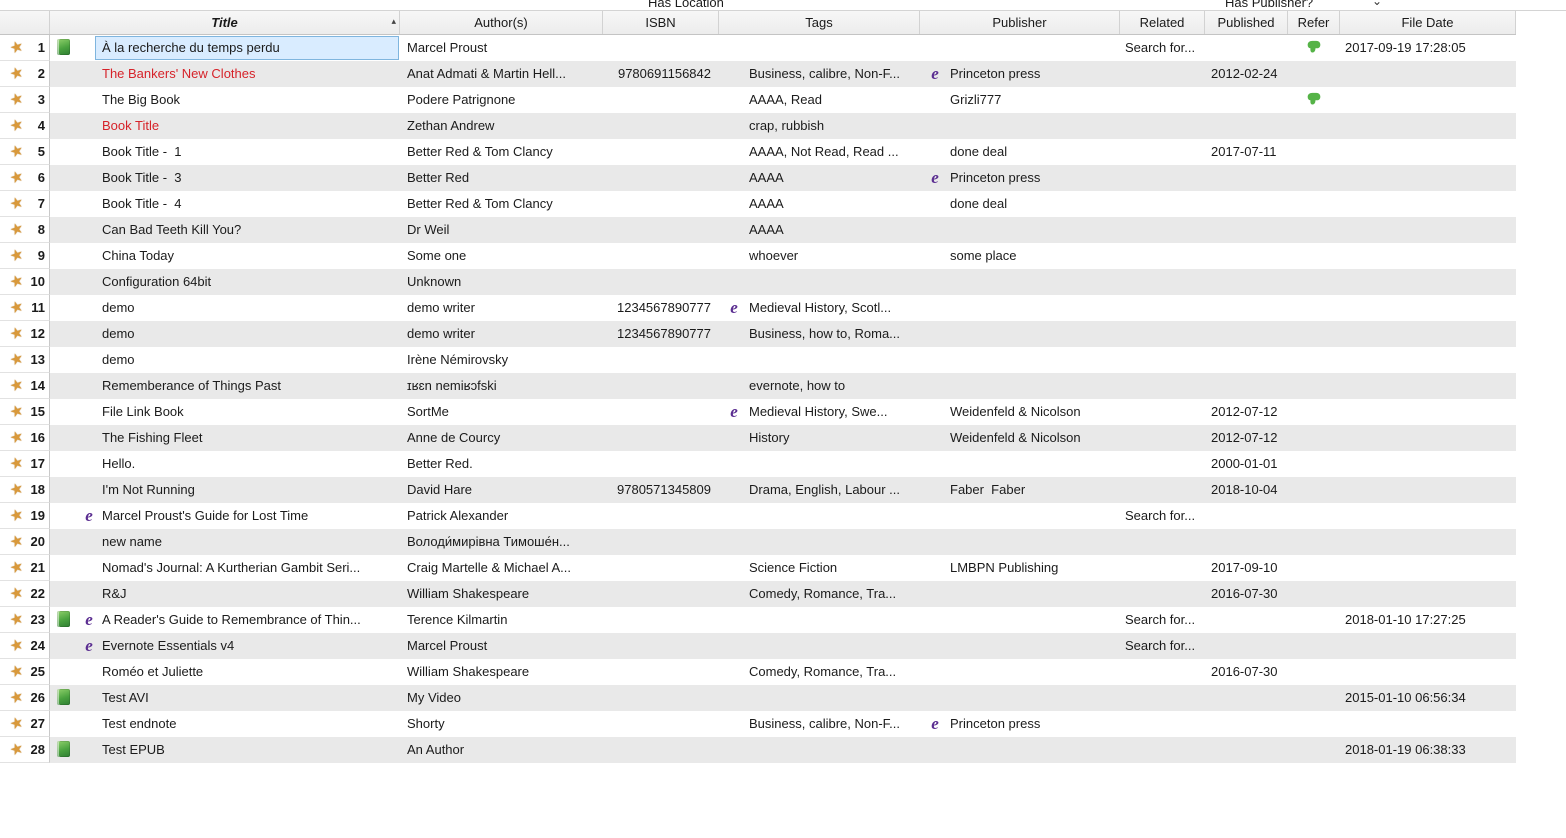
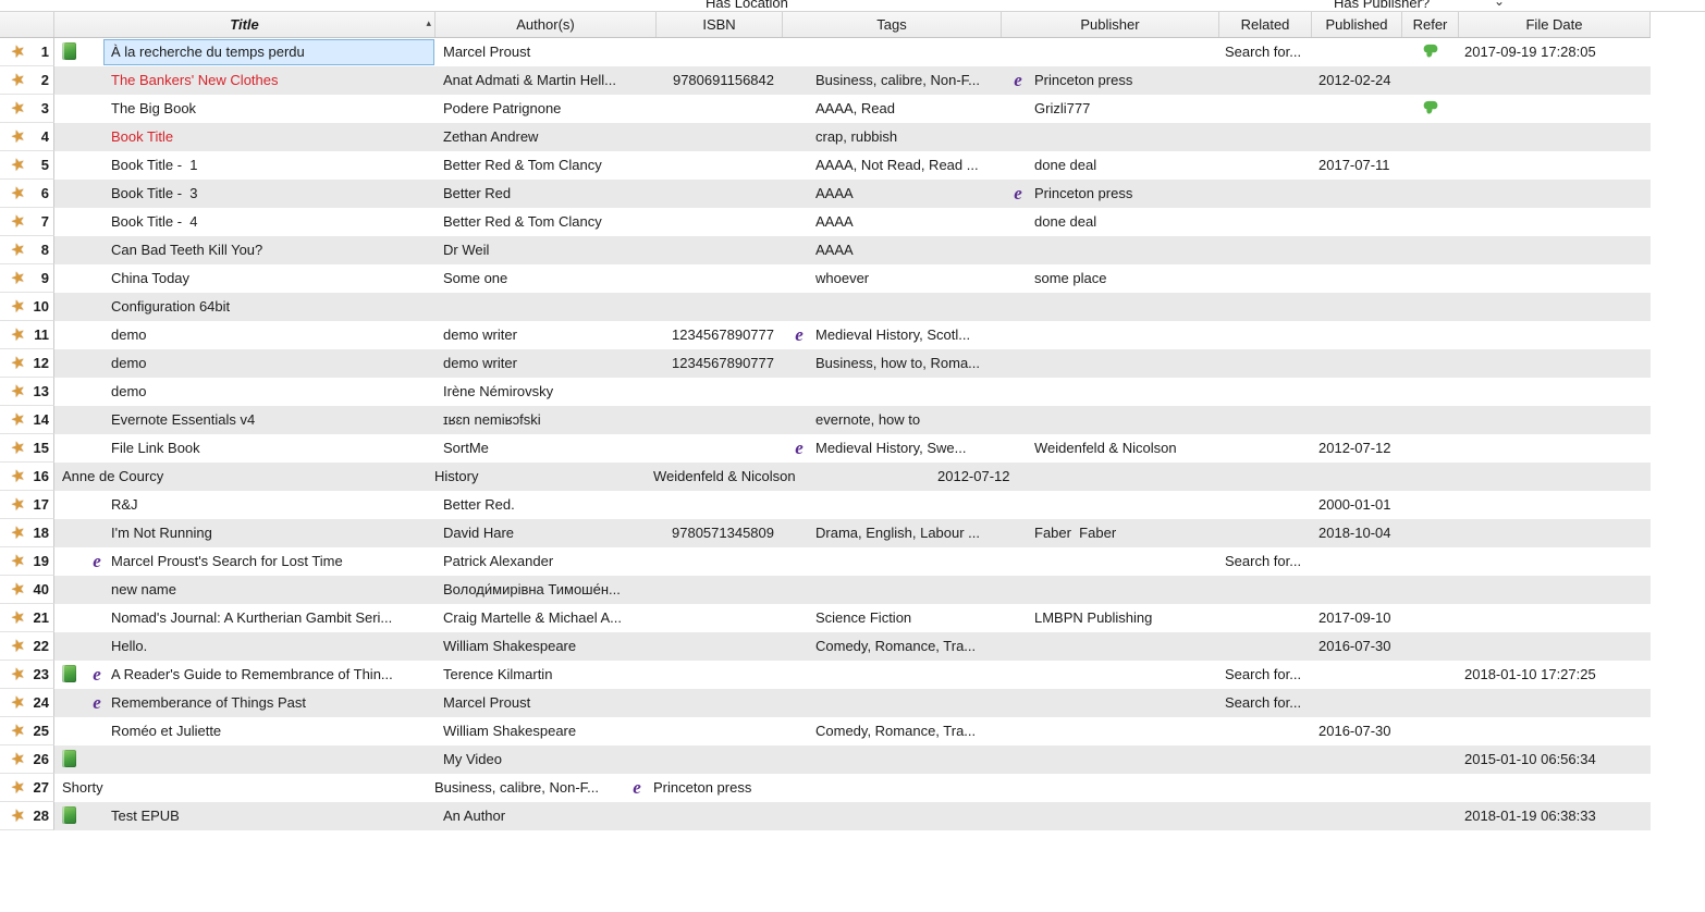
  Has Location
  Has Publisher?
  ⌄
  Title
  ▴
  Author(s)
  ISBN
  Tags
  Publisher
  Related
  Published
  Refer
  File Date
  1
  À la recherche du temps perdu
  Marcel Proust
  Search for...
  2017-09-19 17:28:05
  2
  The Bankers' New Clothes
  Anat Admati & Martin Hell...
  9780691156842
  Business, calibre, Non-F...
  e
  Princeton press
  2012-02-24
  3
  The Big Book
  Podere Patrignone
  AAAA, Read
  Grizli777
  4
  Book Title
  Zethan Andrew
  crap, rubbish
  5
  Book Title - 1
  Better Red & Tom Clancy
  AAAA, Not Read, Read ...
  done deal
  2017-07-11
  6
  Book Title - 3
  Better Red
  AAAA
  e
  Princeton press
  7
  Book Title - 4
  Better Red & Tom Clancy
  AAAA
  done deal
  8
  Can Bad Teeth Kill You?
  Dr Weil
  AAAA
  9
  China Today
  Some one
  whoever
  some place
  10
  Configuration 64bit
- Unknown
  11
  demo
  demo writer
  1234567890777
  e
  Medieval History, Scotl...
  12
  demo
  demo writer
  1234567890777
  Business, how to, Roma...
  13
  demo
  Irène Némirovsky
  14
- Rememberance of Things Past
+ Evernote Essentials v4
  ɪʁɛn nemiʁɔfski
  evernote, how to
  15
  File Link Book
  SortMe
  e
  Medieval History, Swe...
  Weidenfeld & Nicolson
  2012-07-12
  16
- The Fishing Fleet
  Anne de Courcy
  History
  Weidenfeld & Nicolson
  2012-07-12
  17
- Hello.
+ R&J
  Better Red.
  2000-01-01
  18
  I'm Not Running
  David Hare
  9780571345809
  Drama, English, Labour ...
  Faber Faber
  2018-10-04
  19
  e
- Marcel Proust's Guide for Lost Time
+ Marcel Proust's Search for Lost Time
  Patrick Alexander
  Search for...
- 20
+ 40
  new name
  Володи́мирівна Тимоше́н...
  21
  Nomad's Journal: A Kurtherian Gambit Seri...
  Craig Martelle & Michael A...
  Science Fiction
  LMBPN Publishing
  2017-09-10
  22
- R&J
+ Hello.
  William Shakespeare
  Comedy, Romance, Tra...
  2016-07-30
  23
  e
  A Reader's Guide to Remembrance of Thin...
  Terence Kilmartin
  Search for...
  2018-01-10 17:27:25
  24
  e
- Evernote Essentials v4
+ Rememberance of Things Past
  Marcel Proust
  Search for...
  25
  Roméo et Juliette
  William Shakespeare
  Comedy, Romance, Tra...
  2016-07-30
  26
- Test AVI
  My Video
  2015-01-10 06:56:34
  27
- Test endnote
  Shorty
  Business, calibre, Non-F...
  e
  Princeton press
  28
  Test EPUB
  An Author
  2018-01-19 06:38:33
